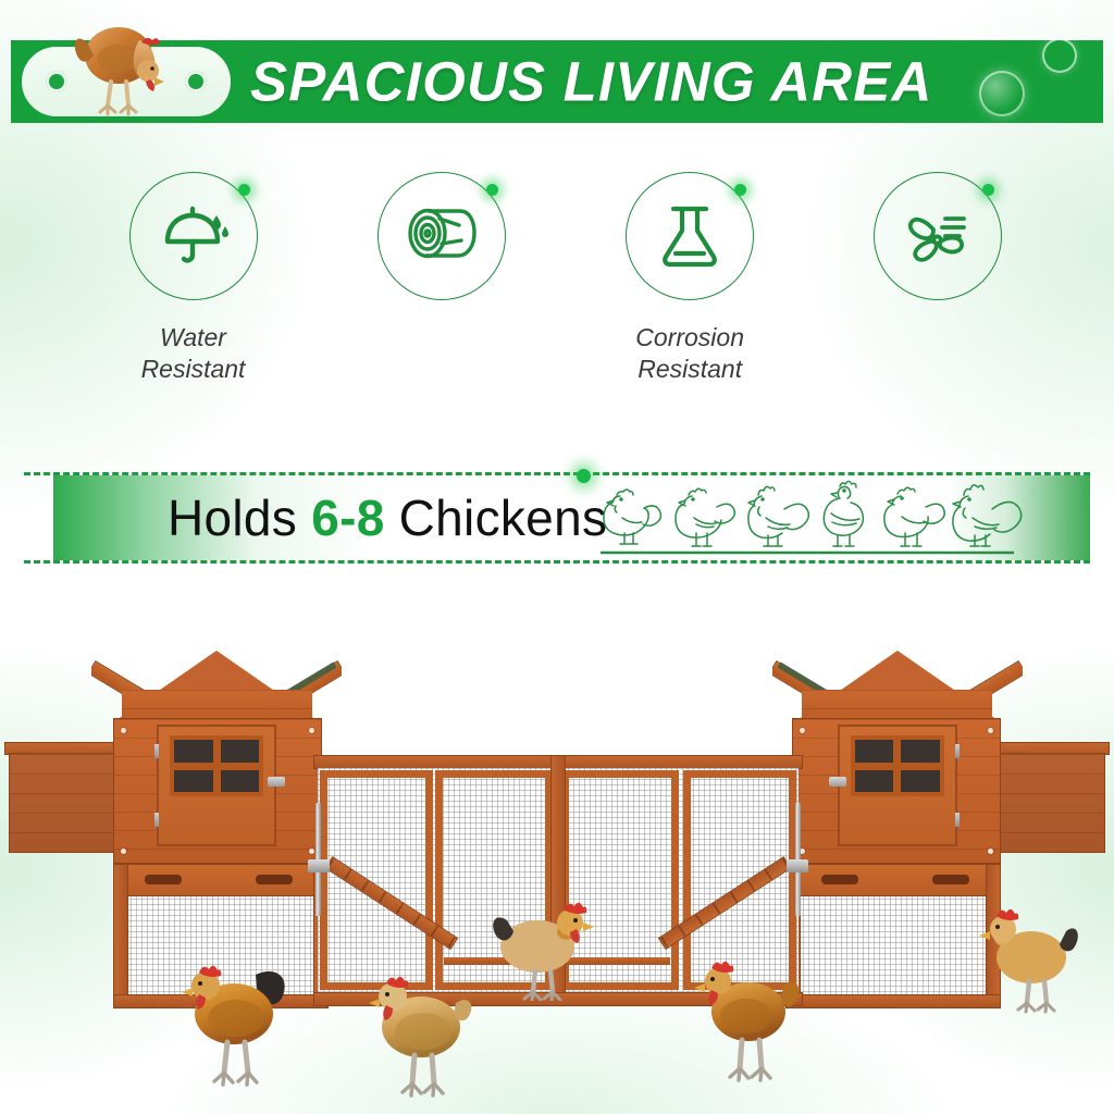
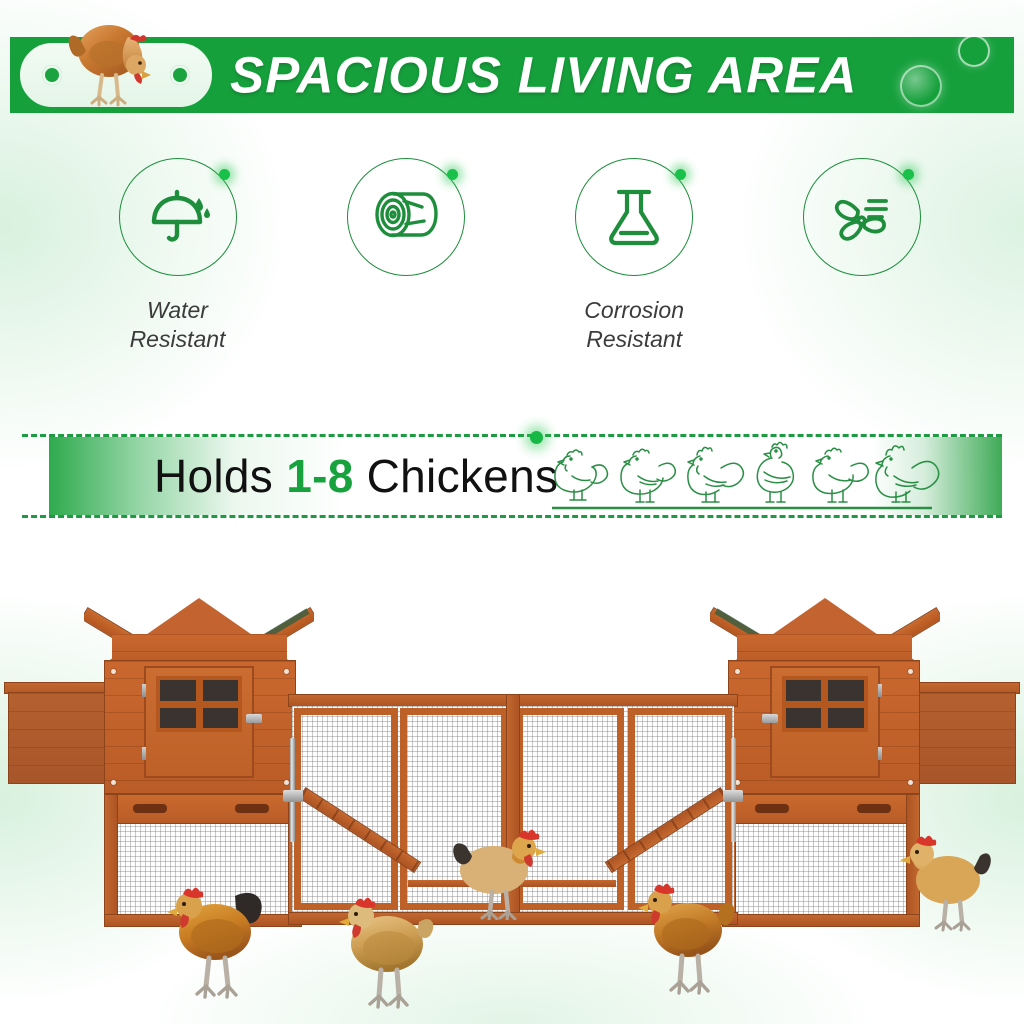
  SPACIOUS LIVING AREA
  Water
  Resistant
  Corrosion
  Resistant
- Holds 6-8 Chickens
+ Holds 1-8 Chickens
